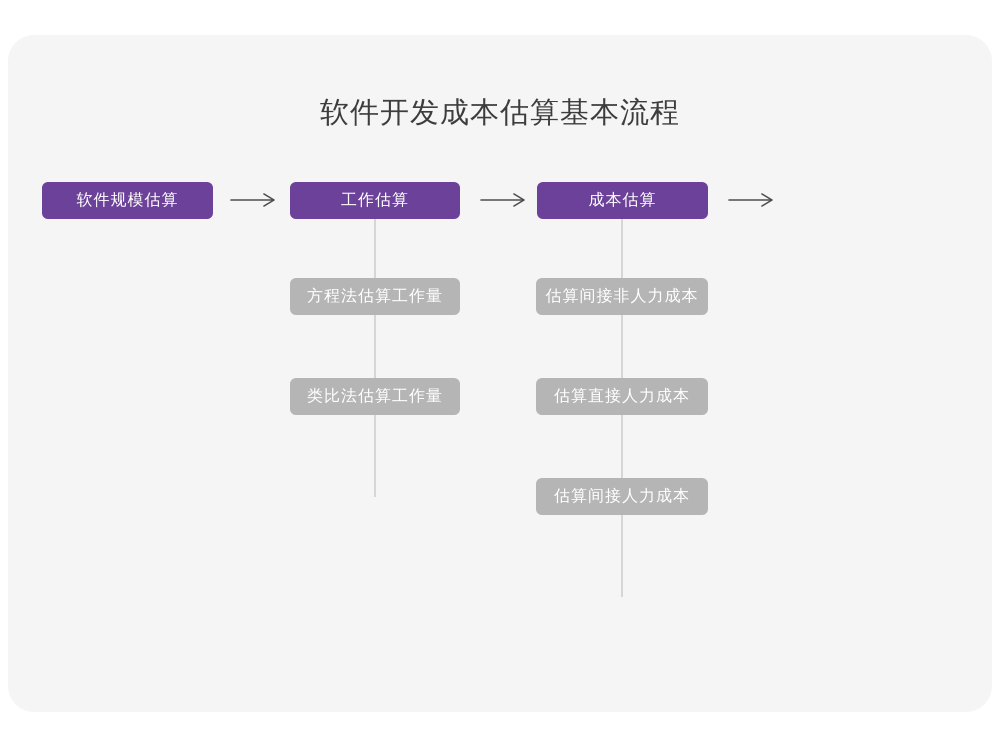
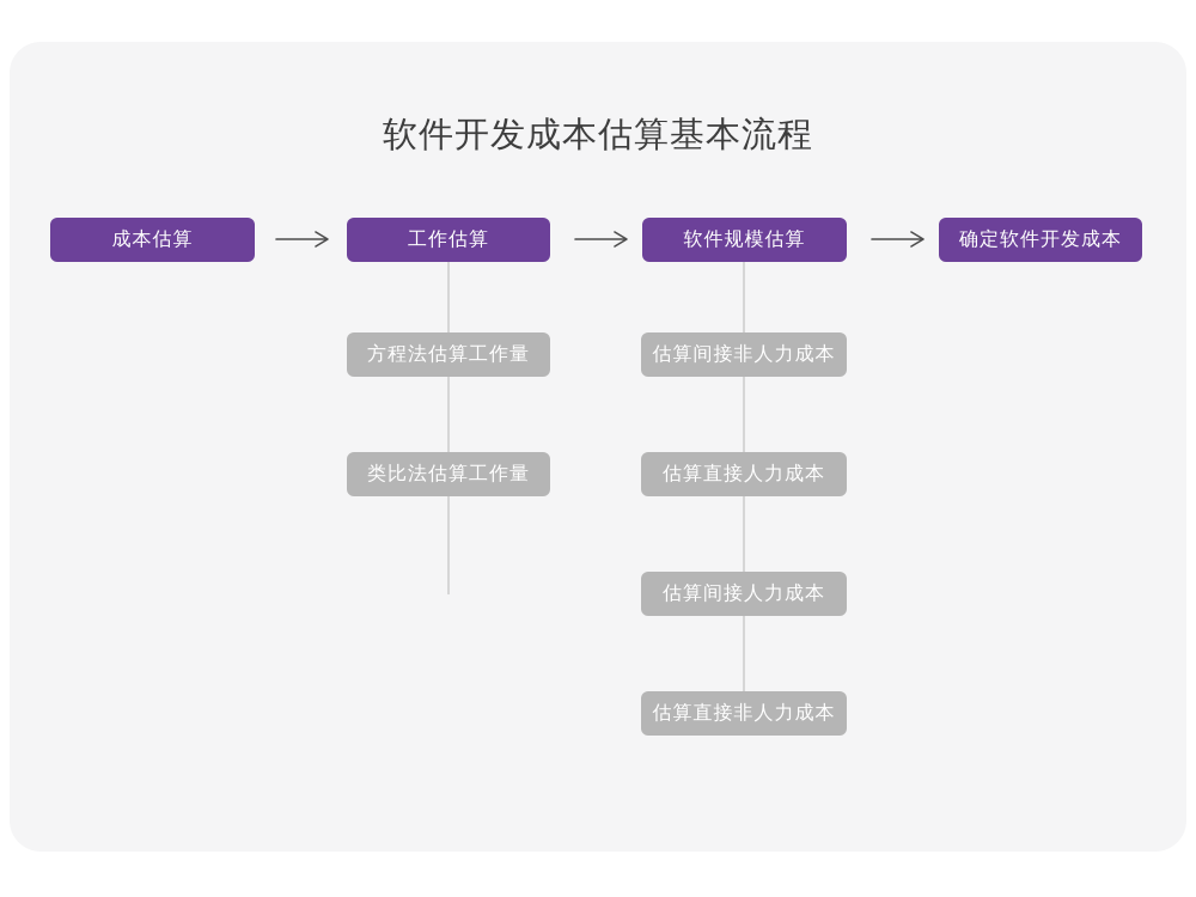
  软件开发成本估算基本流程
- 软件规模估算
+ 成本估算
  工作估算
- 成本估算
+ 软件规模估算
+ 确定软件开发成本
  方程法估算工作量
  类比法估算工作量
  估算间接非人力成本
  估算直接人力成本
  估算间接人力成本
+ 估算直接非人力成本
